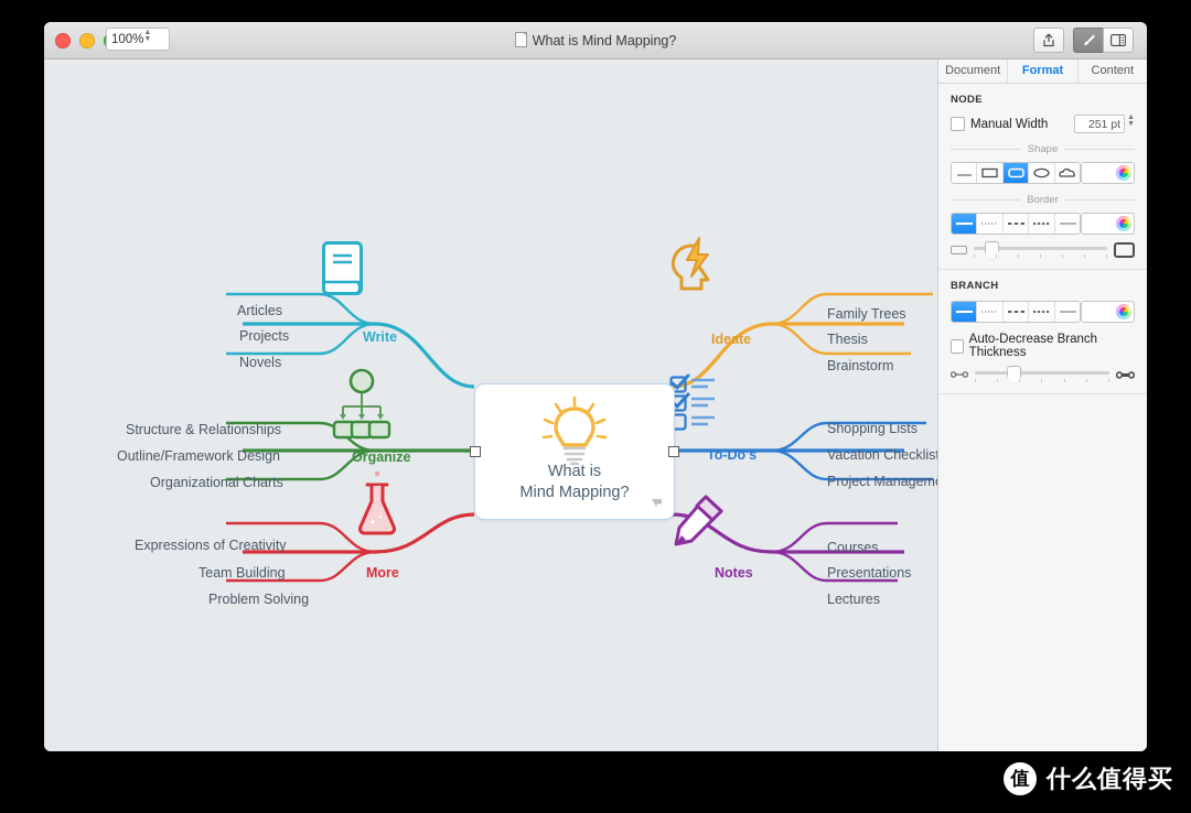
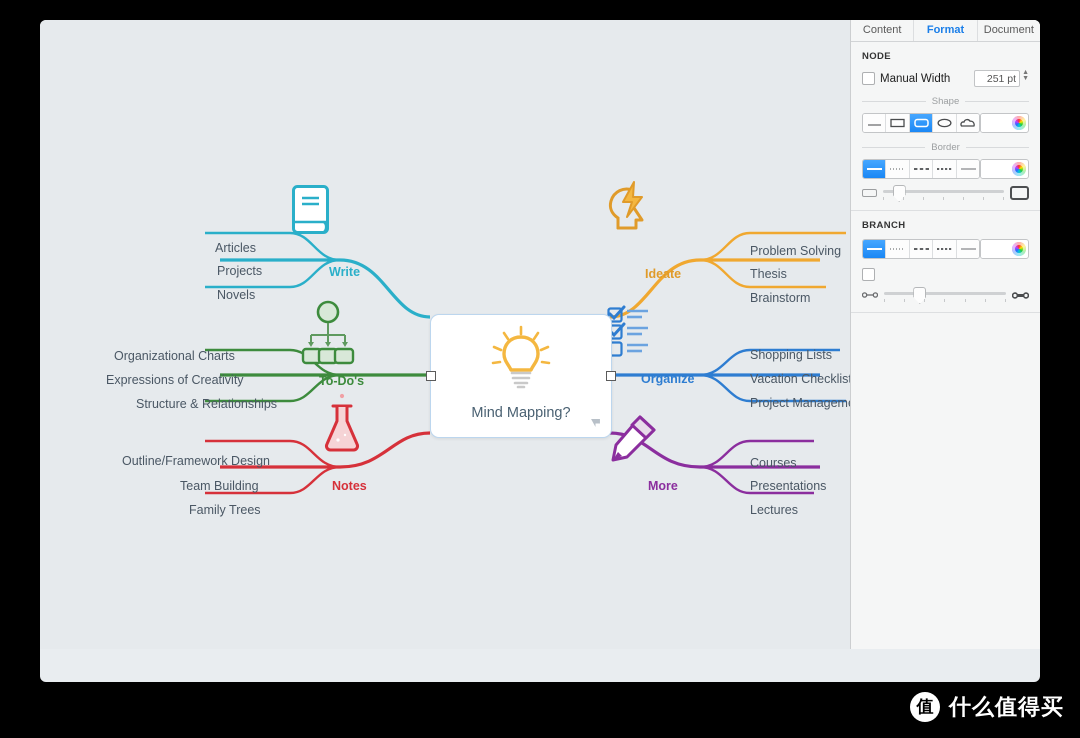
- 100%
- What is Mind Mapping?
  Write
  Articles
  Projects
  Novels
- Organize
+ To-Do's
- Structure & Relationships
+ Organizational Charts
- Outline/Framework Design
+ Expressions of Creativity
- Organizational Charts
+ Structure & Relationships
- More
+ Notes
- Expressions of Creativity
+ Outline/Framework Design
  Team Building
- Problem Solving
+ Family Trees
  Ideate
- Family Trees
+ Problem Solving
  Thesis
  Brainstorm
- To-Do's
+ Organize
  Shopping Lists
  Vacation Checklis
  Project Managem
- Notes
+ More
  Courses
  Presentations
  Lectures
- What is
  Mind Mapping?
- Document
+ Content
  Format
- Content
+ Document
  NODE
  Manual Width
  251 pt
  Shape
  Border
  BRANCH
- Auto-Decrease Branch Thickness
  值
  什么值得买
